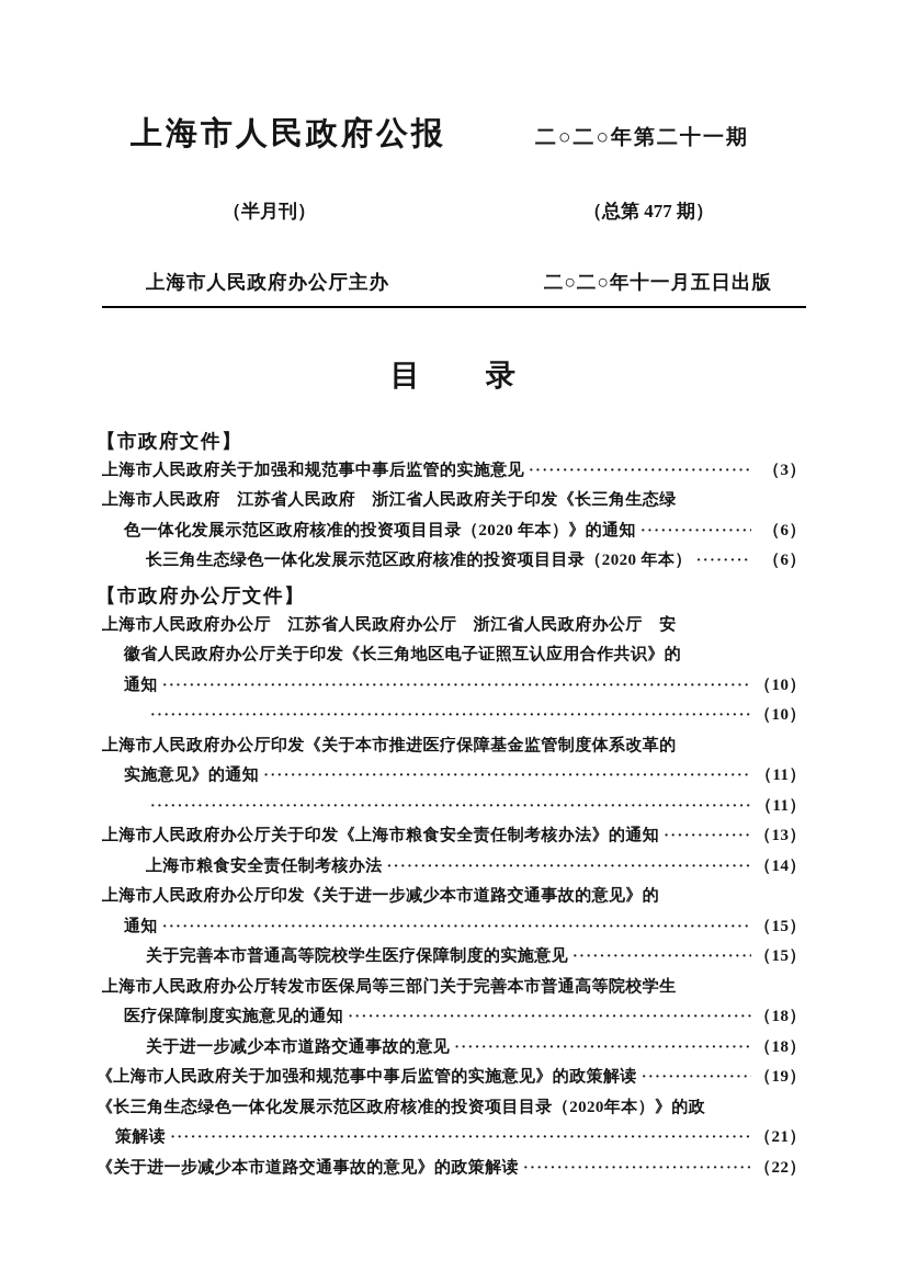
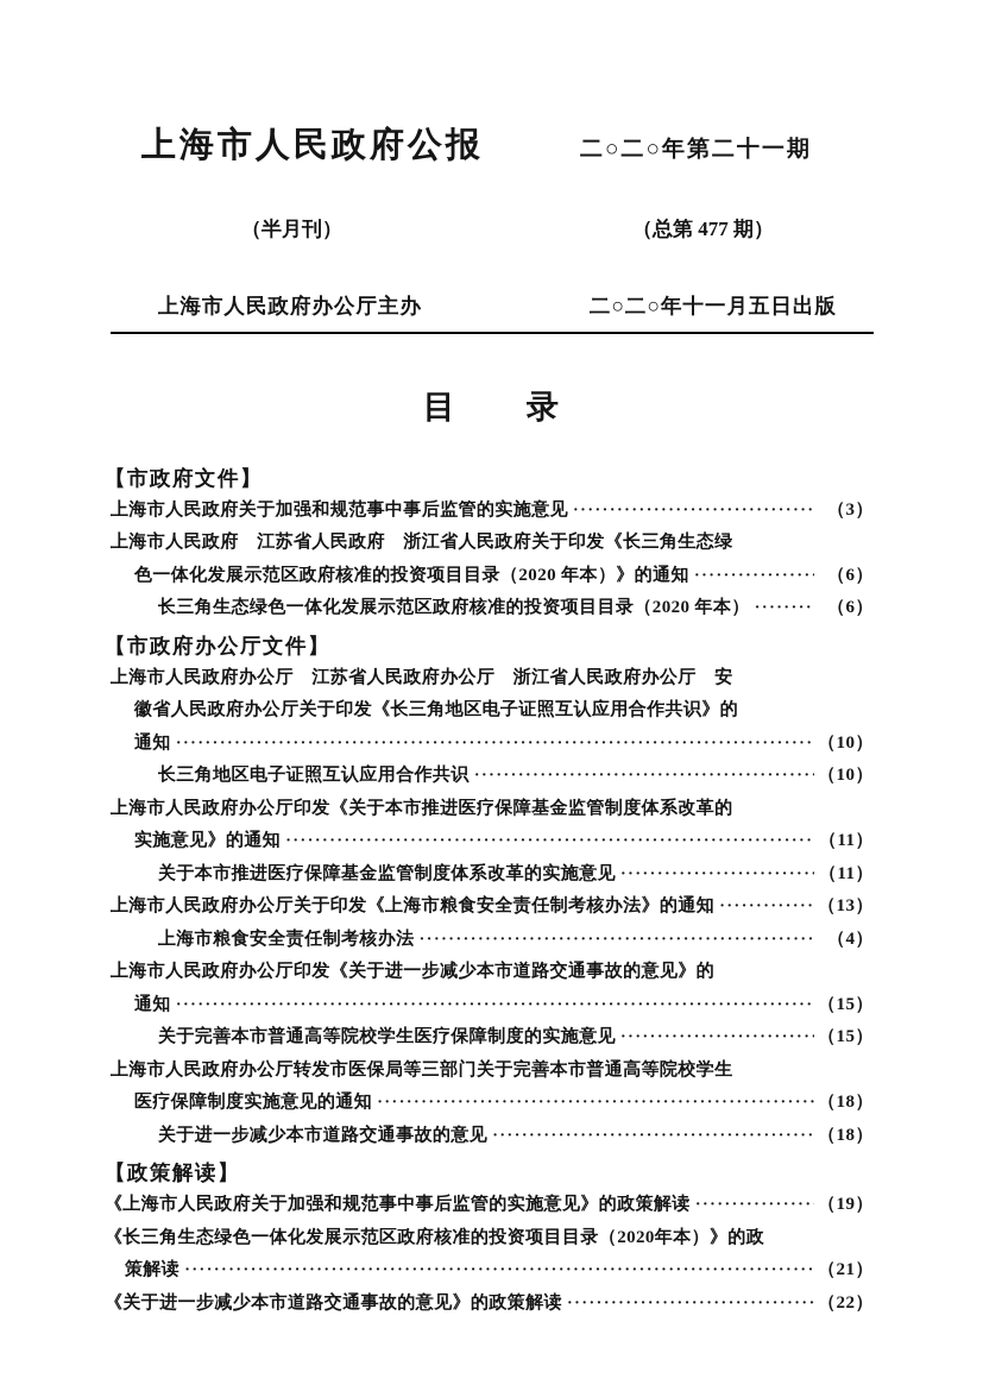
  上海市人民政府公报
  二○二○年第二十一期
  （半月刊）
  （总第 477 期）
  上海市人民政府办公厅主办
  二○二○年十一月五日出版
  目 录
  【市政府文件】
  上海市人民政府关于加强和规范事中事后监管的实施意见
  （3）
  上海市人民政府 江苏省人民政府 浙江省人民政府关于印发《长三角生态绿
  色一体化发展示范区政府核准的投资项目目录（2020 年本）》的通知
  （6）
  长三角生态绿色一体化发展示范区政府核准的投资项目目录（2020 年本）
  （6）
  【市政府办公厅文件】
  上海市人民政府办公厅 江苏省人民政府办公厅 浙江省人民政府办公厅 安
  徽省人民政府办公厅关于印发《长三角地区电子证照互认应用合作共识》的
  通知
  （10）
+ 长三角地区电子证照互认应用合作共识
  （10）
  上海市人民政府办公厅印发《关于本市推进医疗保障基金监管制度体系改革的
  实施意见》的通知
  （11）
+ 关于本市推进医疗保障基金监管制度体系改革的实施意见
  （11）
  上海市人民政府办公厅关于印发《上海市粮食安全责任制考核办法》的通知
  （13）
  上海市粮食安全责任制考核办法
- （14）
+ （4）
  上海市人民政府办公厅印发《关于进一步减少本市道路交通事故的意见》的
  通知
  （15）
  关于完善本市普通高等院校学生医疗保障制度的实施意见
  （15）
  上海市人民政府办公厅转发市医保局等三部门关于完善本市普通高等院校学生
  医疗保障制度实施意见的通知
  （18）
  关于进一步减少本市道路交通事故的意见
  （18）
+ 【政策解读】
  《上海市人民政府关于加强和规范事中事后监管的实施意见》的政策解读
  （19）
  《长三角生态绿色一体化发展示范区政府核准的投资项目目录（2020年本）》的政
  策解读
  （21）
  《关于进一步减少本市道路交通事故的意见》的政策解读
  （22）
